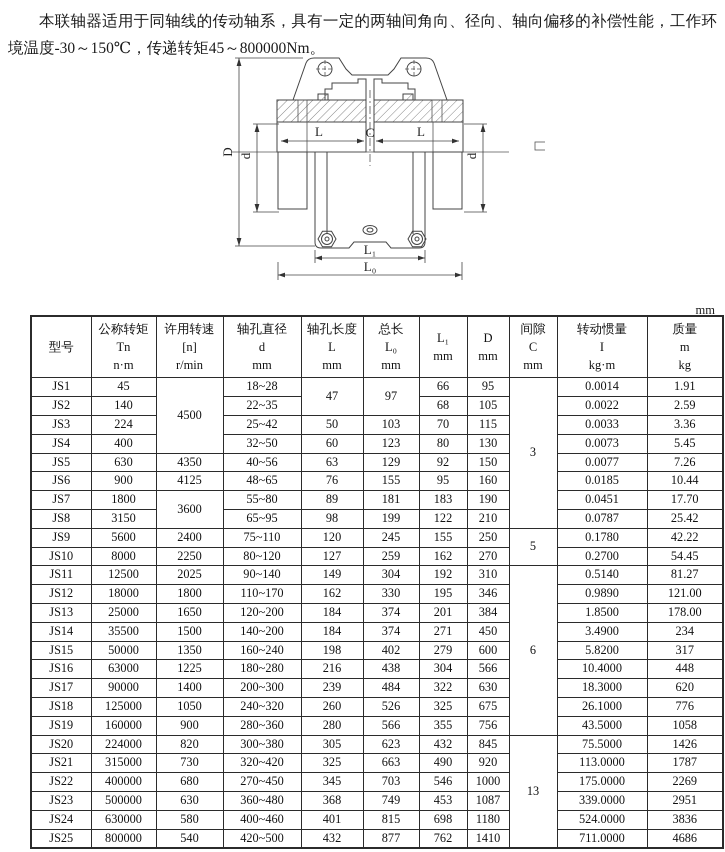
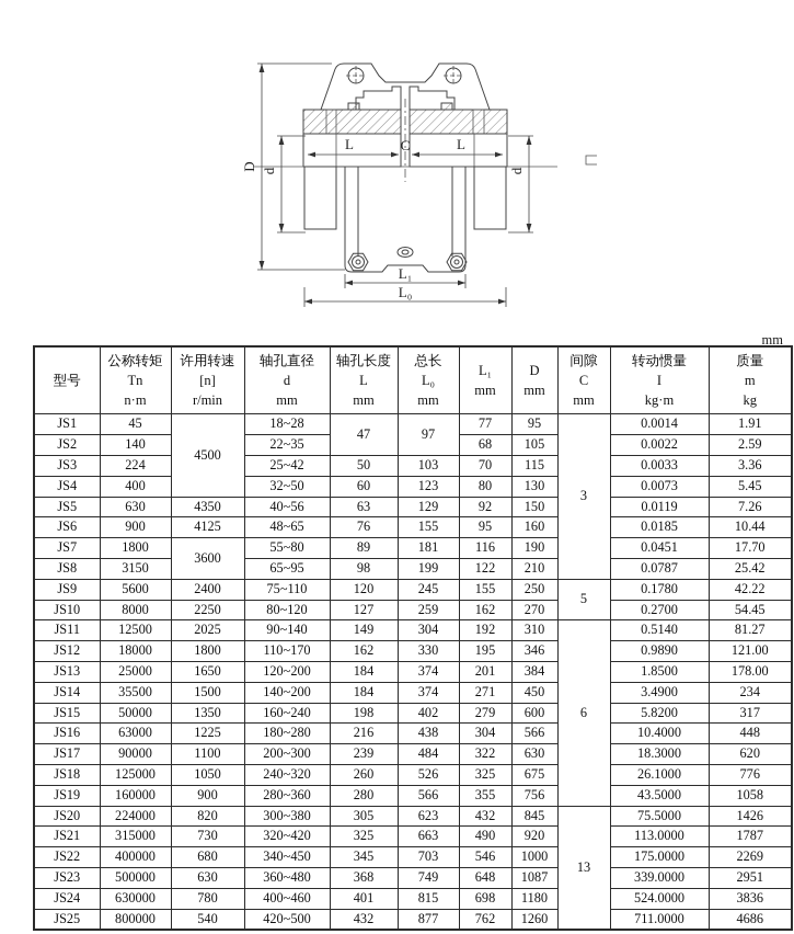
- 本联轴器适用于同轴线的传动轴系，具有一定的两轴间角向、径向、轴向偏移的补偿性能，工作环境温度-30～150℃，传递转矩45～800000Nm。
  L
  C
  L
  L₁
  L₀
  mm
  型号	公称转矩Tnn·m	许用转速[n]r/min	轴孔直径dmm	轴孔长度Lmm	总长L₀mm	L₁mm	Dmm	间隙Cmm	转动惯量Ikg·m	质量mkg
- JS1	45	4500	18~28	47	97	66	95	3	0.0014	1.91
+ JS1	45	4500	18~28	47	97	77	95	3	0.0014	1.91
  JS2	140	22~35	68	105	0.0022	2.59
  JS3	224	25~42	50	103	70	115	0.0033	3.36
  JS4	400	32~50	60	123	80	130	0.0073	5.45
- JS5	630	4350	40~56	63	129	92	150	0.0077	7.26
+ JS5	630	4350	40~56	63	129	92	150	0.0119	7.26
  JS6	900	4125	48~65	76	155	95	160	0.0185	10.44
- JS7	1800	3600	55~80	89	181	183	190	0.0451	17.70
+ JS7	1800	3600	55~80	89	181	116	190	0.0451	17.70
  JS8	3150	65~95	98	199	122	210	0.0787	25.42
  JS9	5600	2400	75~110	120	245	155	250	5	0.1780	42.22
  JS10	8000	2250	80~120	127	259	162	270	0.2700	54.45
  JS11	12500	2025	90~140	149	304	192	310	6	0.5140	81.27
  JS12	18000	1800	110~170	162	330	195	346	0.9890	121.00
  JS13	25000	1650	120~200	184	374	201	384	1.8500	178.00
  JS14	35500	1500	140~200	184	374	271	450	3.4900	234
  JS15	50000	1350	160~240	198	402	279	600	5.8200	317
  JS16	63000	1225	180~280	216	438	304	566	10.4000	448
- JS17	90000	1400	200~300	239	484	322	630	18.3000	620
+ JS17	90000	1100	200~300	239	484	322	630	18.3000	620
  JS18	125000	1050	240~320	260	526	325	675	26.1000	776
  JS19	160000	900	280~360	280	566	355	756	43.5000	1058
  JS20	224000	820	300~380	305	623	432	845	13	75.5000	1426
  JS21	315000	730	320~420	325	663	490	920	113.0000	1787
- JS22	400000	680	270~450	345	703	546	1000	175.0000	2269
+ JS22	400000	680	340~450	345	703	546	1000	175.0000	2269
- JS23	500000	630	360~480	368	749	453	1087	339.0000	2951
+ JS23	500000	630	360~480	368	749	648	1087	339.0000	2951
- JS24	630000	580	400~460	401	815	698	1180	524.0000	3836
+ JS24	630000	780	400~460	401	815	698	1180	524.0000	3836
- JS25	800000	540	420~500	432	877	762	1410	711.0000	4686
+ JS25	800000	540	420~500	432	877	762	1260	711.0000	4686
